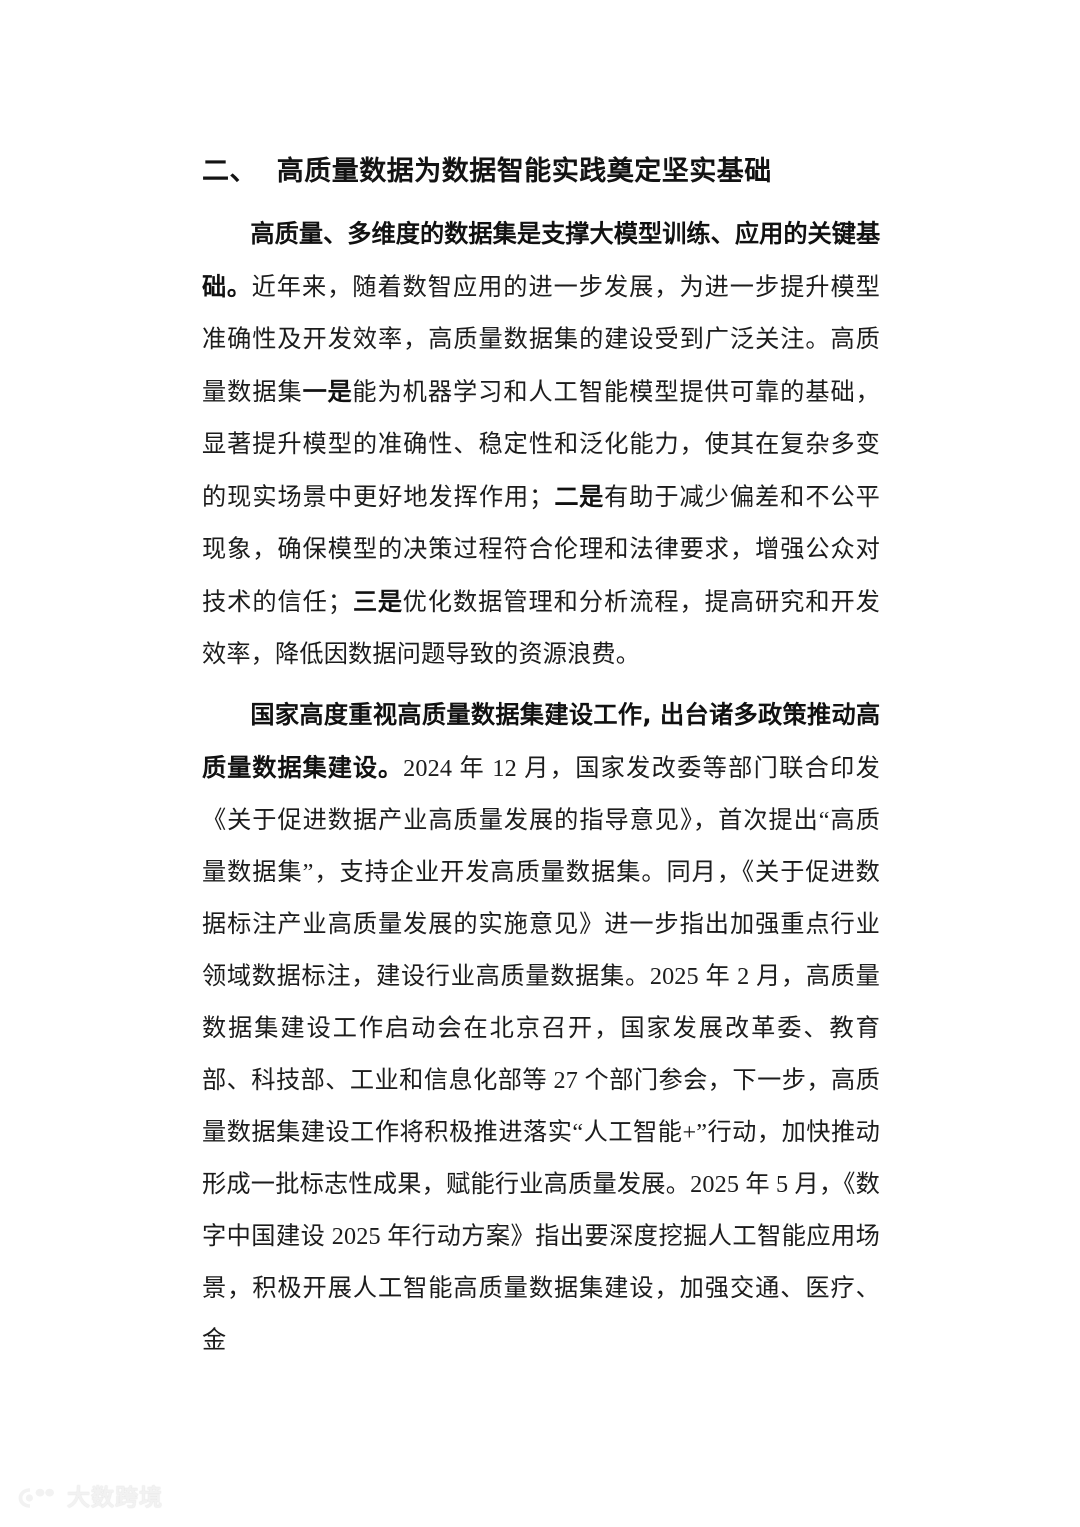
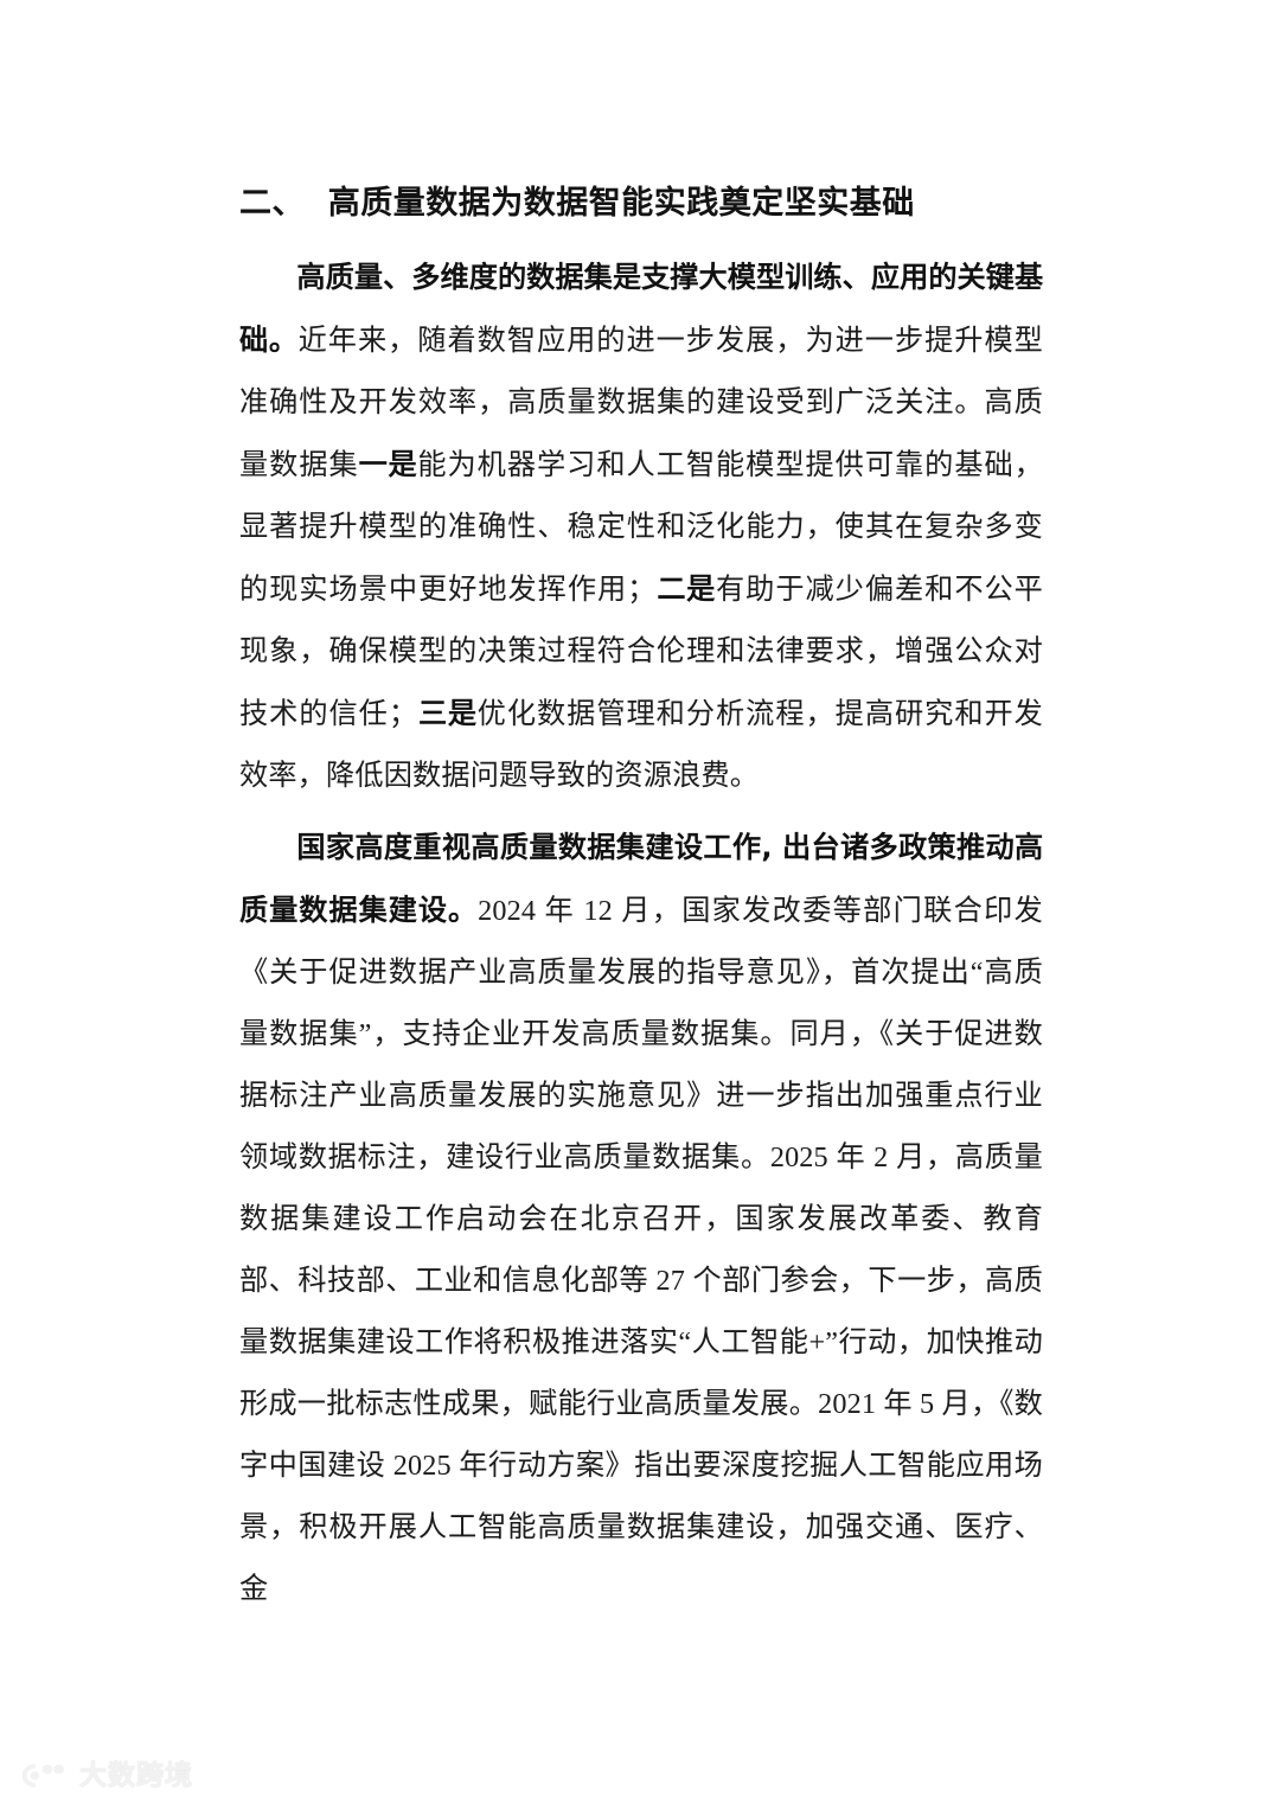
  二、 高质量数据为数据智能实践奠定坚实基础
  高质量、多维度的数据集是支撑大模型训练、应用的关键基础。近年来，随着数智应用的进一步发展，为进一步提升模型准确性及开发效率，高质量数据集的建设受到广泛关注。高质量数据集一是能为机器学习和人工智能模型提供可靠的基础，显著提升模型的准确性、稳定性和泛化能力，使其在复杂多变的现实场景中更好地发挥作用；二是有助于减少偏差和不公平现象，确保模型的决策过程符合伦理和法律要求，增强公众对技术的信任；三是优化数据管理和分析流程，提高研究和开发效率，降低因数据问题导致的资源浪费。
- 国家高度重视高质量数据集建设工作, 出台诸多政策推动高质量数据集建设。2024 年 12 月，国家发改委等部门联合印发《关于促进数据产业高质量发展的指导意见》，首次提出“高质量数据集”，支持企业开发高质量数据集。同月，《关于促进数据标注产业高质量发展的实施意见》进一步指出加强重点行业领域数据标注，建设行业高质量数据集。2025 年 2 月，高质量数据集建设工作启动会在北京召开，国家发展改革委、教育部、科技部、工业和信息化部等 27 个部门参会，下一步，高质量数据集建设工作将积极推进落实“人工智能+”行动，加快推动形成一批标志性成果，赋能行业高质量发展。2025 年 5 月，《数字中国建设 2025 年行动方案》指出要深度挖掘人工智能应用场景，积极开展人工智能高质量数据集建设，加强交通、医疗、金
+ 国家高度重视高质量数据集建设工作, 出台诸多政策推动高质量数据集建设。2024 年 12 月，国家发改委等部门联合印发《关于促进数据产业高质量发展的指导意见》，首次提出“高质量数据集”，支持企业开发高质量数据集。同月，《关于促进数据标注产业高质量发展的实施意见》进一步指出加强重点行业领域数据标注，建设行业高质量数据集。2025 年 2 月，高质量数据集建设工作启动会在北京召开，国家发展改革委、教育部、科技部、工业和信息化部等 27 个部门参会，下一步，高质量数据集建设工作将积极推进落实“人工智能+”行动，加快推动形成一批标志性成果，赋能行业高质量发展。2021 年 5 月，《数字中国建设 2025 年行动方案》指出要深度挖掘人工智能应用场景，积极开展人工智能高质量数据集建设，加强交通、医疗、金
